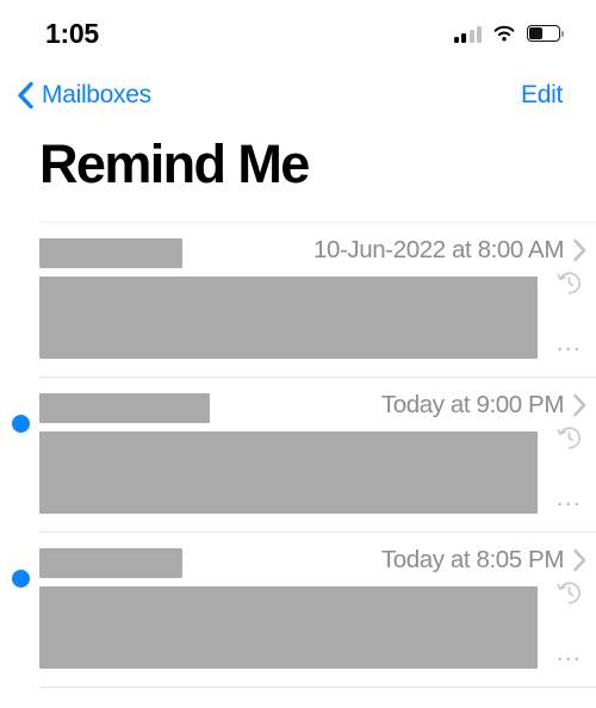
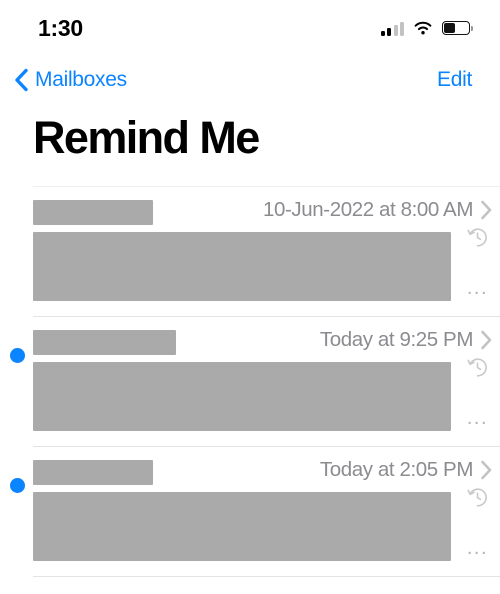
- 1:05
+ 1:30
  Mailboxes
  Edit
  Remind Me
  10-Jun-2022 at 8:00 AM
  ...
- Today at 9:00 PM
+ Today at 9:25 PM
  ...
- Today at 8:05 PM
+ Today at 2:05 PM
  ...
